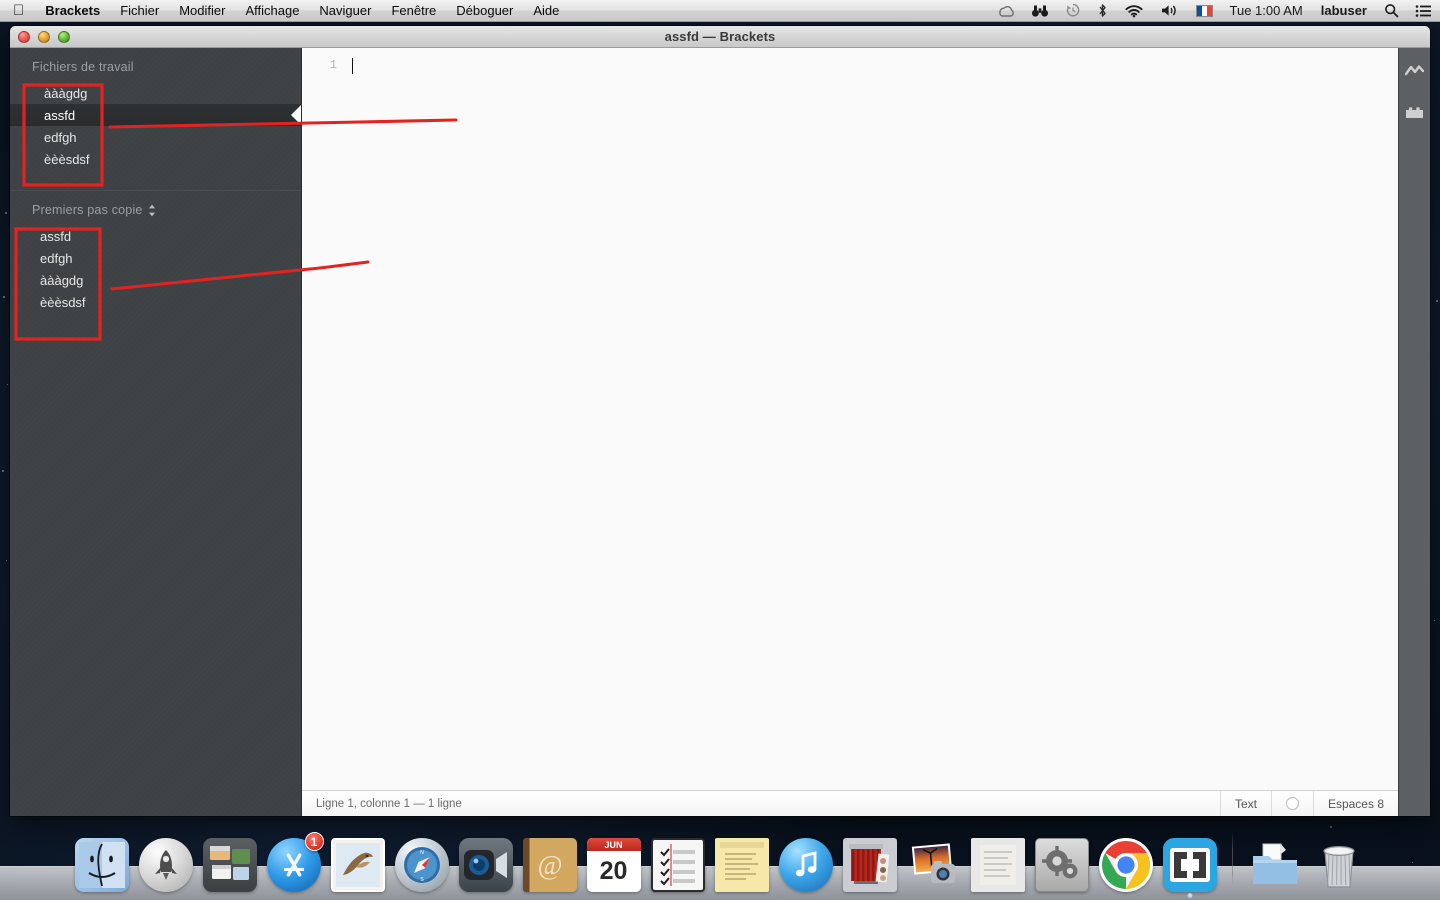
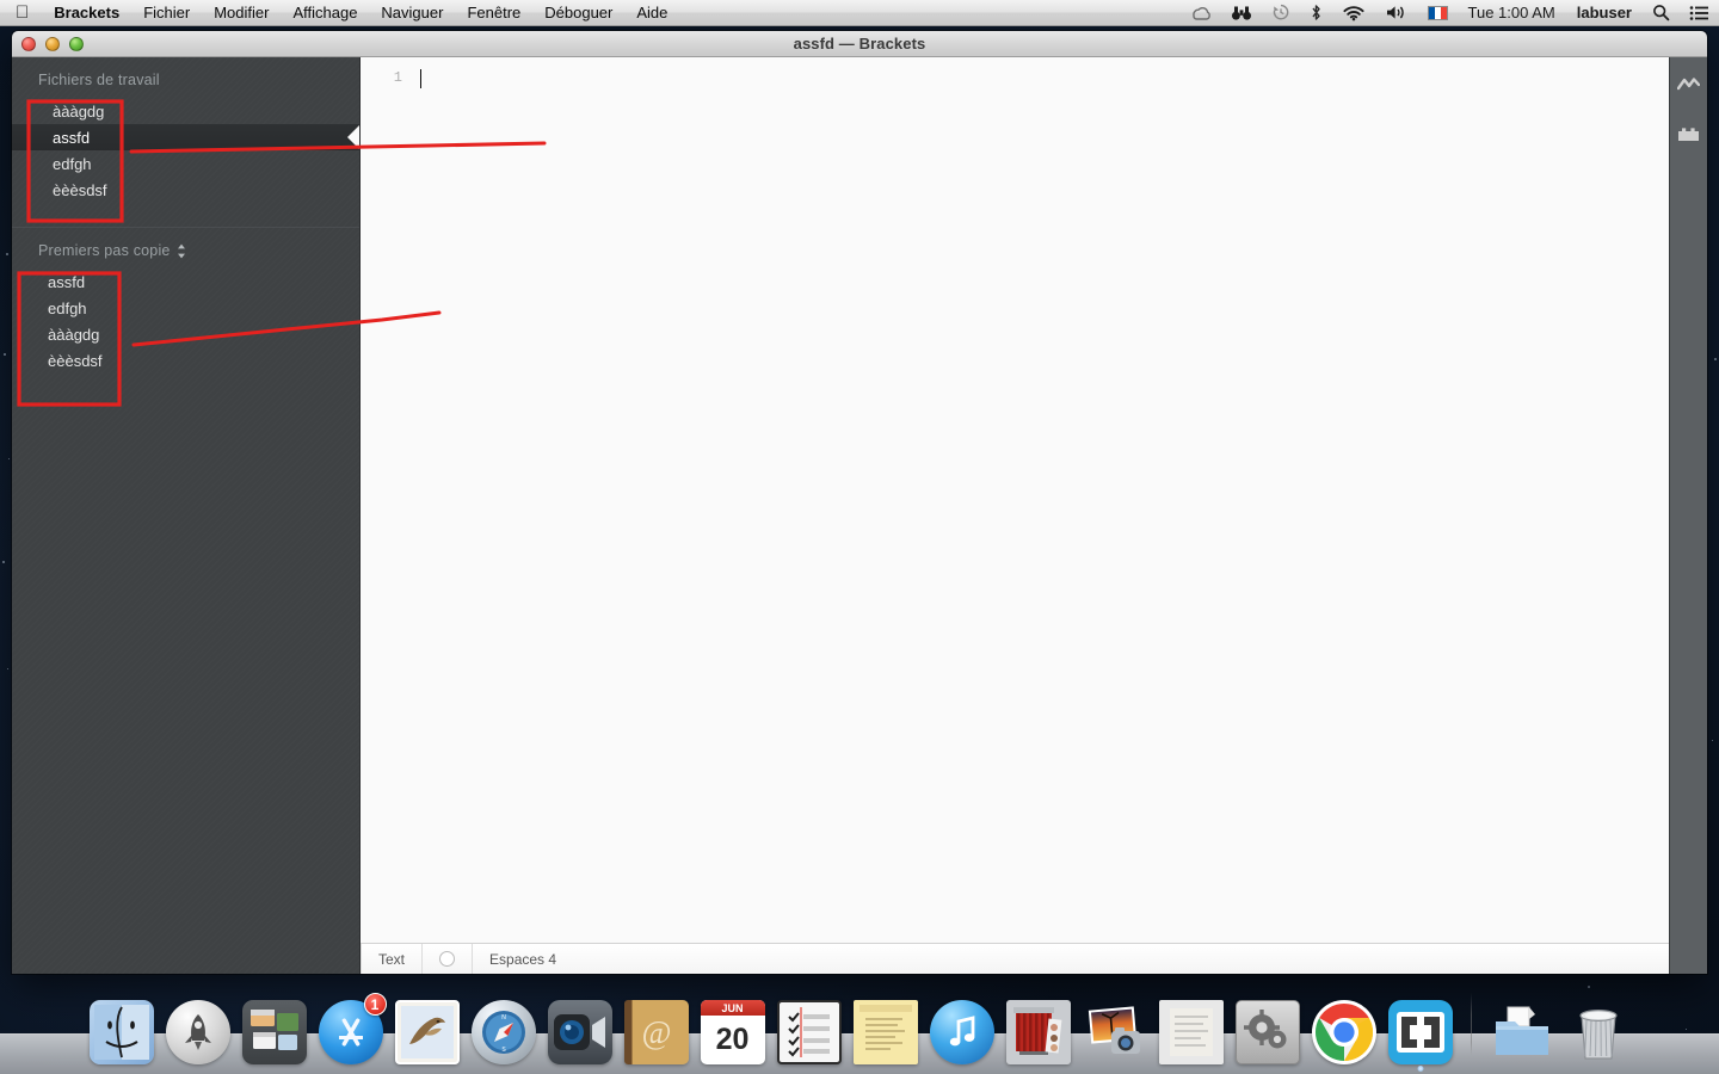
  
  Brackets
  Fichier
  Modifier
  Affichage
  Naviguer
  Fenêtre
  Déboguer
  Aide
  Tue 1:00 AM
  labuser
  assfd — Brackets
  Fichiers de travail
  àààgdg
  assfd
  edfgh
  èèèsdsf
  Premiers pas copie
  assfd
  edfgh
  àààgdg
  èèèsdsf
  1
- Ligne 1, colonne 1 — 1 ligne
  Text
- Espaces 8
+ Espaces 4
  1
  @
  JUN
  20
